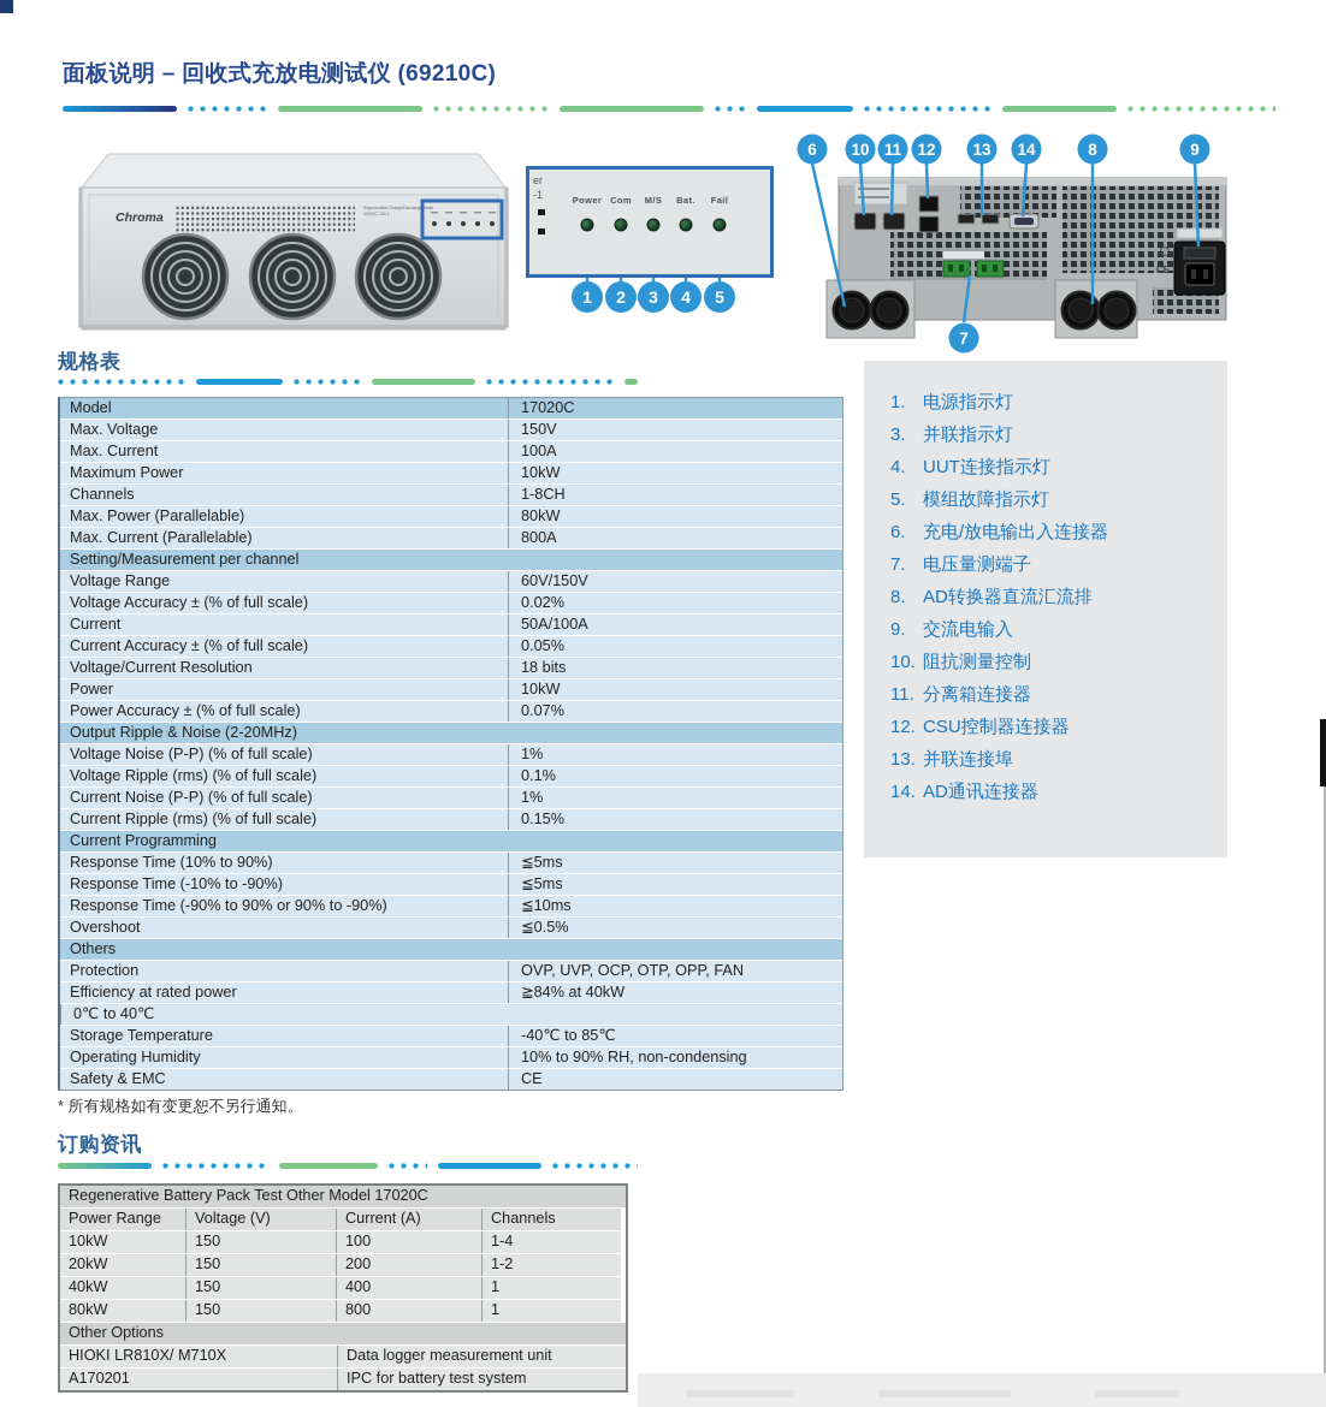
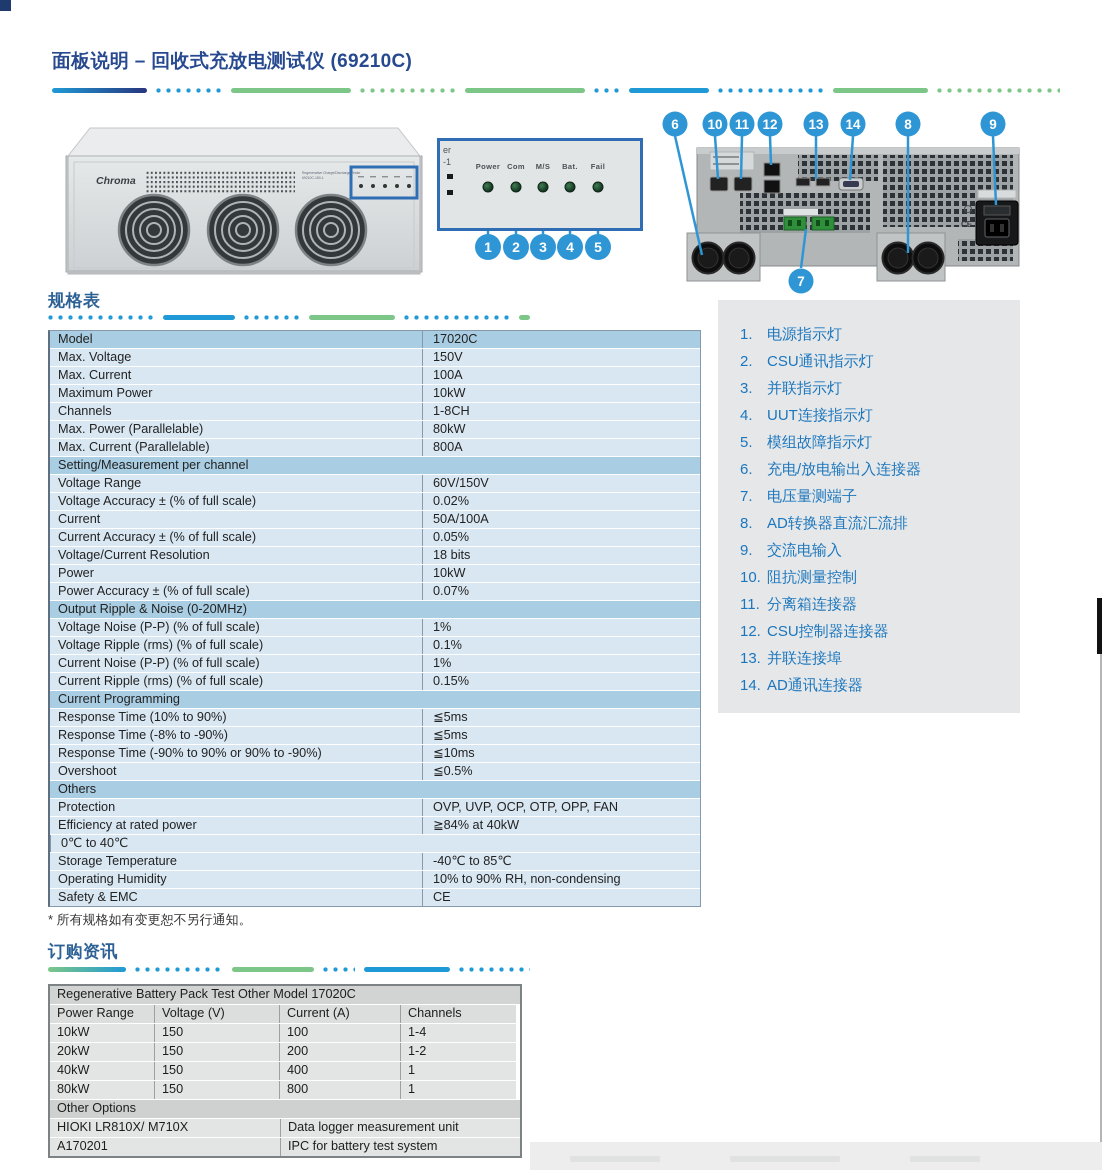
  面板说明 – 回收式充放电测试仪 (69210C)
  Chroma
  er
  -1
  Power
  Com
  M/S
  Bat.
  Fail
  1
  2
  3
  4
  5
  CE
  6
  10
  11
  12
  13
  14
  8
  9
  7
  规格表
  Model
  17020C
  Max. Voltage
  150V
  Max. Current
  100A
  Maximum Power
  10kW
  Channels
  1-8CH
  Max. Power (Parallelable)
  80kW
  Max. Current (Parallelable)
  800A
  Setting/Measurement per channel
  Voltage Range
  60V/150V
  Voltage Accuracy ± (% of full scale)
  0.02%
  Current
  50A/100A
  Current Accuracy ± (% of full scale)
  0.05%
  Voltage/Current Resolution
  18 bits
  Power
  10kW
  Power Accuracy ± (% of full scale)
  0.07%
- Output Ripple & Noise (2-20MHz)
+ Output Ripple & Noise (0-20MHz)
  Voltage Noise (P-P) (% of full scale)
  1%
  Voltage Ripple (rms) (% of full scale)
  0.1%
  Current Noise (P-P) (% of full scale)
  1%
  Current Ripple (rms) (% of full scale)
  0.15%
  Current Programming
  Response Time (10% to 90%)
  ≦5ms
- Response Time (-10% to -90%)
+ Response Time (-8% to -90%)
  ≦5ms
  Response Time (-90% to 90% or 90% to -90%)
  ≦10ms
  Overshoot
  ≦0.5%
  Others
  Protection
  OVP, UVP, OCP, OTP, OPP, FAN
  Efficiency at rated power
  ≧84% at 40kW
  0℃ to 40℃
  Storage Temperature
  -40℃ to 85℃
  Operating Humidity
  10% to 90% RH, non-condensing
  Safety & EMC
  CE
  * 所有规格如有变更恕不另行通知。
  1.
  电源指示灯
+ 2.
+ CSU通讯指示灯
  3.
  并联指示灯
  4.
  UUT连接指示灯
  5.
  模组故障指示灯
  6.
  充电/放电输出入连接器
  7.
  电压量测端子
  8.
  AD转换器直流汇流排
  9.
  交流电输入
  10.
  阻抗测量控制
  11.
  分离箱连接器
  12.
  CSU控制器连接器
  13.
  并联连接埠
  14.
  AD通讯连接器
  订购资讯
  Regenerative Battery Pack Test Other Model 17020C
  Power Range
  Voltage (V)
  Current (A)
  Channels
  10kW
  150
  100
  1-4
  20kW
  150
  200
  1-2
  40kW
  150
  400
  1
  80kW
  150
  800
  1
  Other Options
  HIOKI LR810X/ M710X
  Data logger measurement unit
  A170201
  IPC for battery test system
